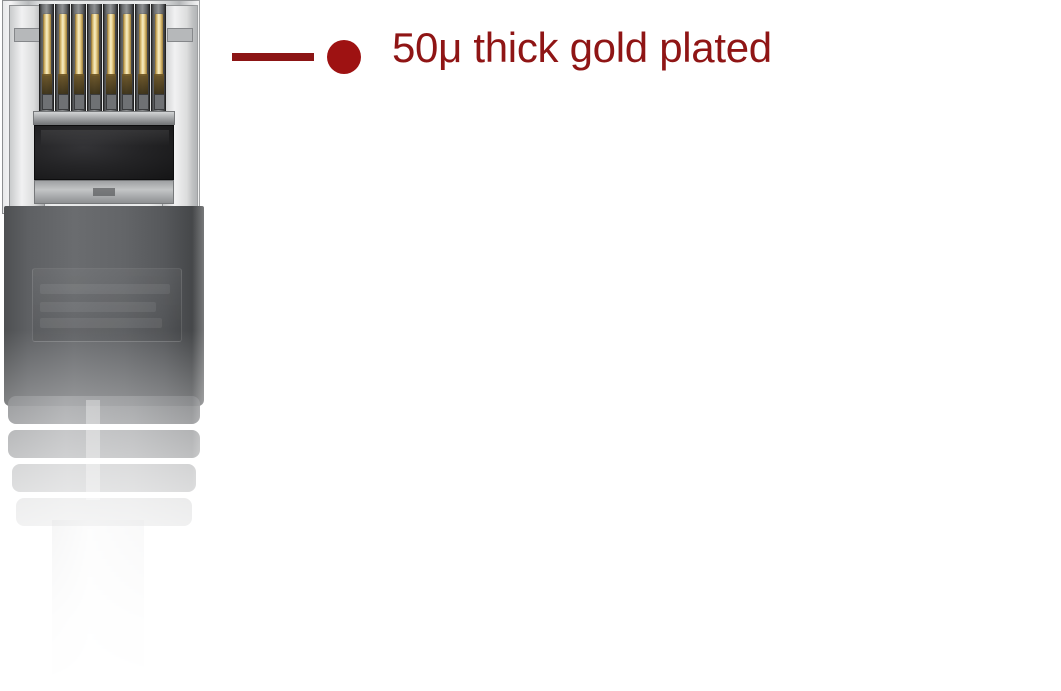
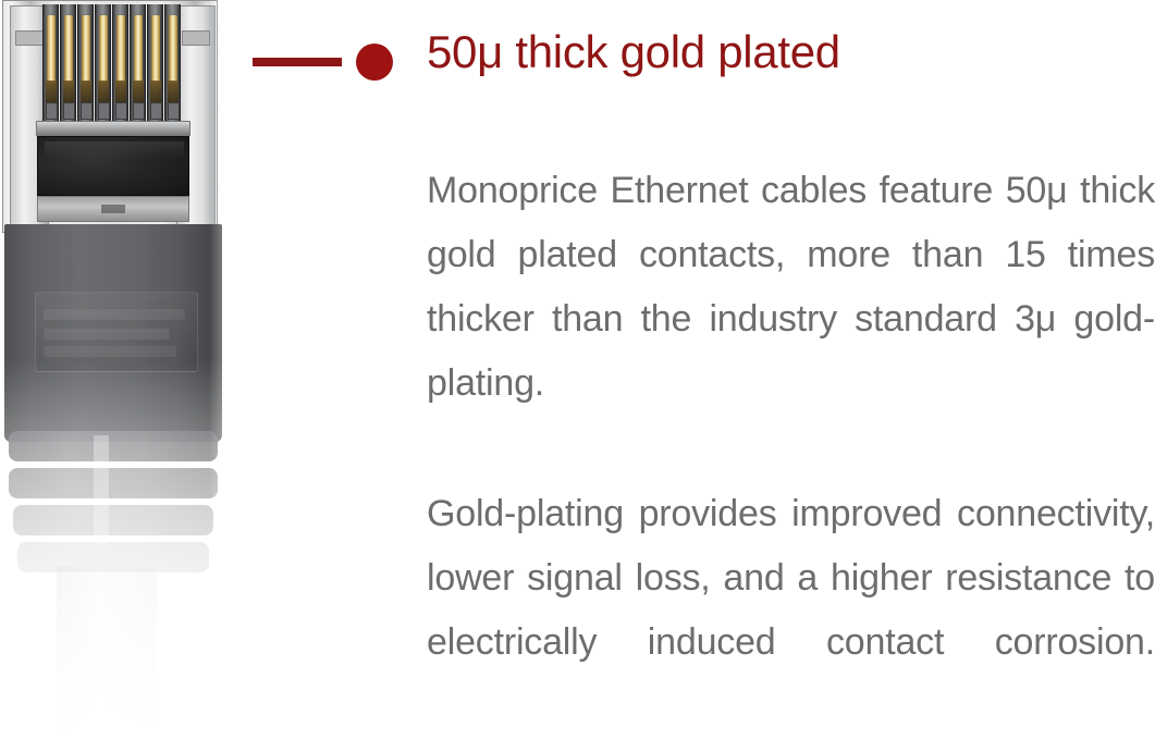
  50μ thick gold plated
+ Monoprice Ethernet cables feature 50μ thick gold plated contacts, more than 15 times thicker than the industry standard 3μ gold-plating.
+ Gold-plating provides improved connectivity, lower signal loss, and a higher resistance to electrically induced contact corrosion.
